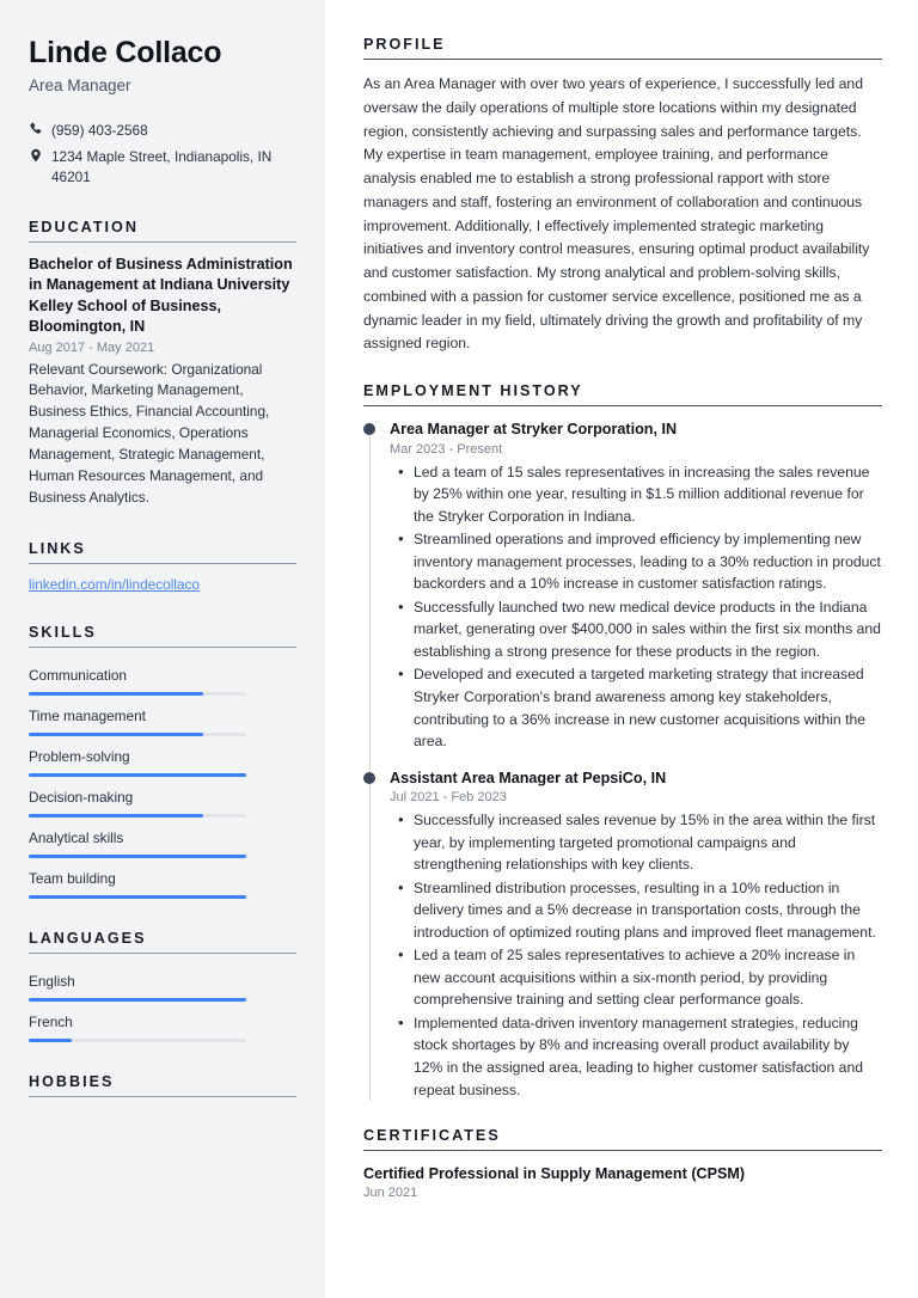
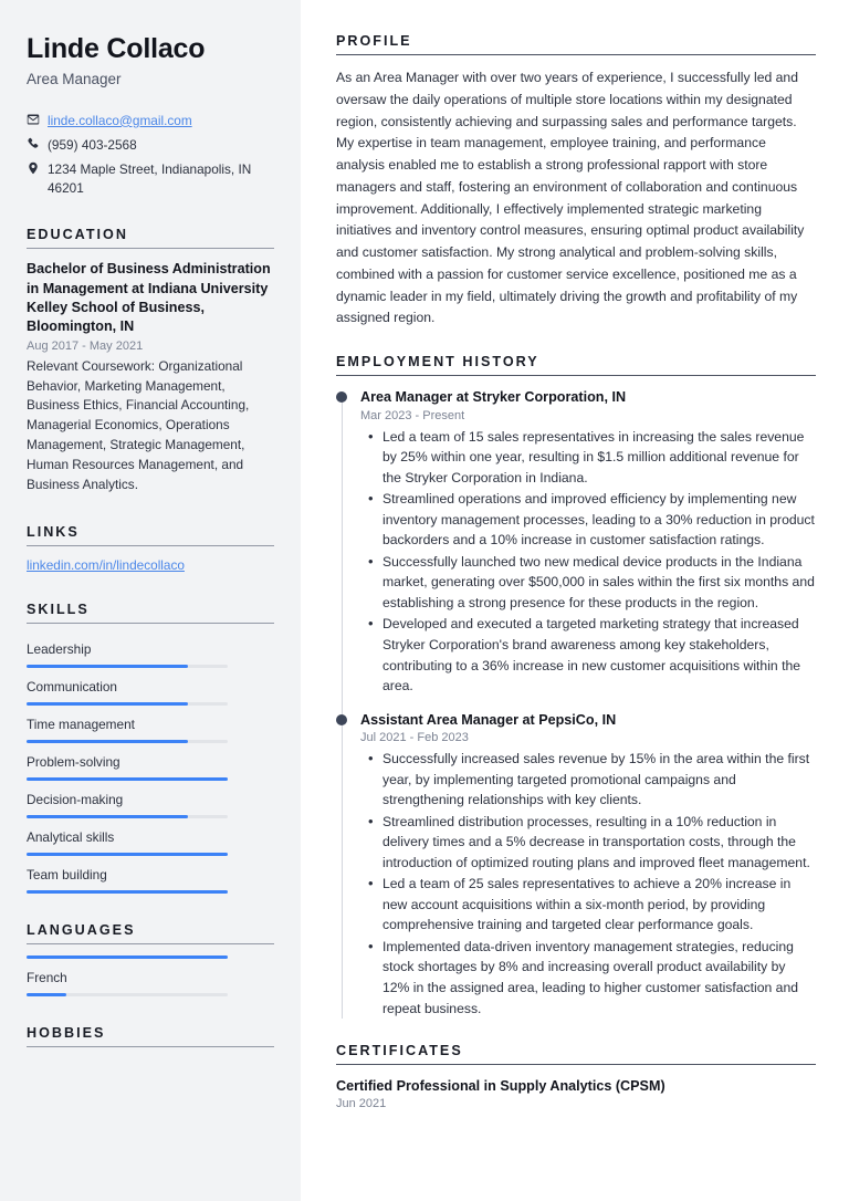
  Linde Collaco
  Area Manager
+ linde.collaco@gmail.com
  (959) 403-2568
  1234 Maple Street, Indianapolis, IN 46201
  EDUCATION
  Bachelor of Business Administration in Management at Indiana University Kelley School of Business, Bloomington, IN
  Aug 2017 - May 2021
  Relevant Coursework: Organizational Behavior, Marketing Management, Business Ethics, Financial Accounting, Managerial Economics, Operations Management, Strategic Management, Human Resources Management, and Business Analytics.
  LINKS
  linkedin.com/in/lindecollaco
  SKILLS
+ Leadership
  Communication
  Time management
  Problem-solving
  Decision-making
  Analytical skills
  Team building
  LANGUAGES
- English
  French
  HOBBIES
  PROFILE
  As an Area Manager with over two years of experience, I successfully led and oversaw the daily operations of multiple store locations within my designated region, consistently achieving and surpassing sales and performance targets. My expertise in team management, employee training, and performance analysis enabled me to establish a strong professional rapport with store managers and staff, fostering an environment of collaboration and continuous improvement. Additionally, I effectively implemented strategic marketing initiatives and inventory control measures, ensuring optimal product availability and customer satisfaction. My strong analytical and problem-solving skills, combined with a passion for customer service excellence, positioned me as a dynamic leader in my field, ultimately driving the growth and profitability of my assigned region.
  EMPLOYMENT HISTORY
  Area Manager at Stryker Corporation, IN
  Mar 2023 - Present
  Led a team of 15 sales representatives in increasing the sales revenue by 25% within one year, resulting in $1.5 million additional revenue for the Stryker Corporation in Indiana.
  Streamlined operations and improved efficiency by implementing new inventory management processes, leading to a 30% reduction in product backorders and a 10% increase in customer satisfaction ratings.
- Successfully launched two new medical device products in the Indiana market, generating over $400,000 in sales within the first six months and establishing a strong presence for these products in the region.
+ Successfully launched two new medical device products in the Indiana market, generating over $500,000 in sales within the first six months and establishing a strong presence for these products in the region.
  Developed and executed a targeted marketing strategy that increased Stryker Corporation's brand awareness among key stakeholders, contributing to a 36% increase in new customer acquisitions within the area.
  Assistant Area Manager at PepsiCo, IN
  Jul 2021 - Feb 2023
  Successfully increased sales revenue by 15% in the area within the first year, by implementing targeted promotional campaigns and strengthening relationships with key clients.
  Streamlined distribution processes, resulting in a 10% reduction in delivery times and a 5% decrease in transportation costs, through the introduction of optimized routing plans and improved fleet management.
- Led a team of 25 sales representatives to achieve a 20% increase in new account acquisitions within a six-month period, by providing comprehensive training and setting clear performance goals.
+ Led a team of 25 sales representatives to achieve a 20% increase in new account acquisitions within a six-month period, by providing comprehensive training and targeted clear performance goals.
  Implemented data-driven inventory management strategies, reducing stock shortages by 8% and increasing overall product availability by 12% in the assigned area, leading to higher customer satisfaction and repeat business.
  CERTIFICATES
- Certified Professional in Supply Management (CPSM)
+ Certified Professional in Supply Analytics (CPSM)
  Jun 2021
